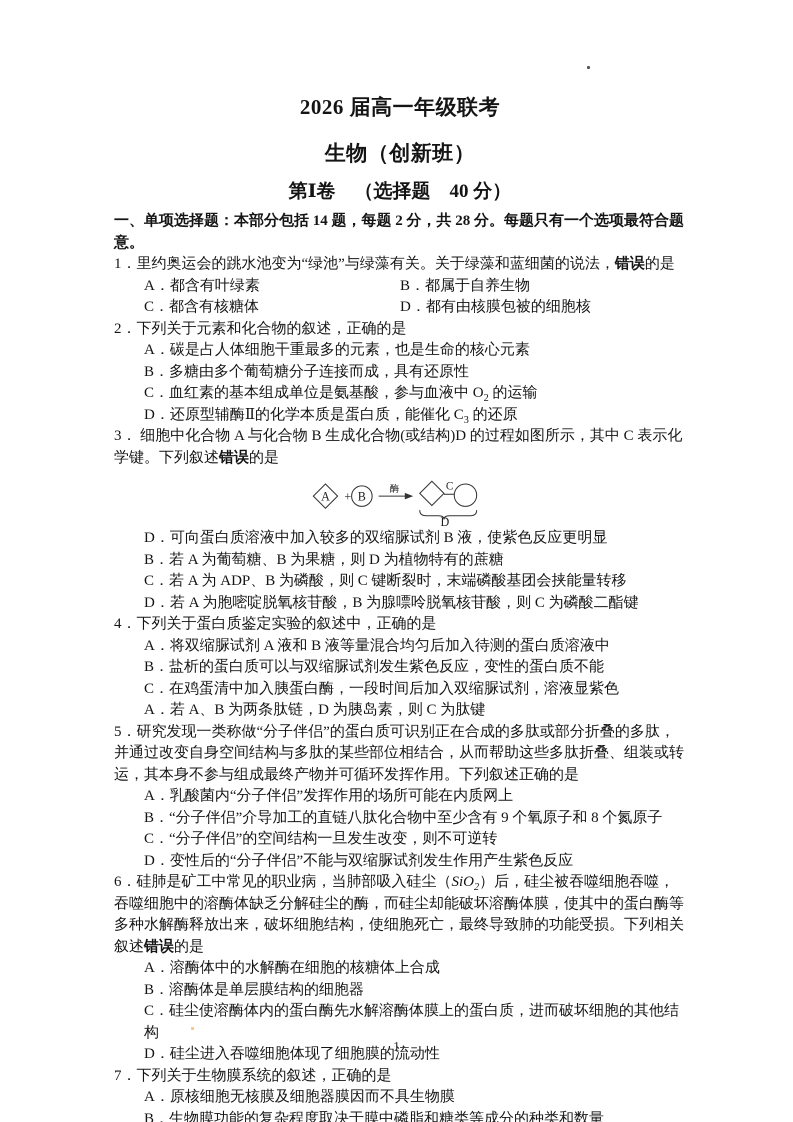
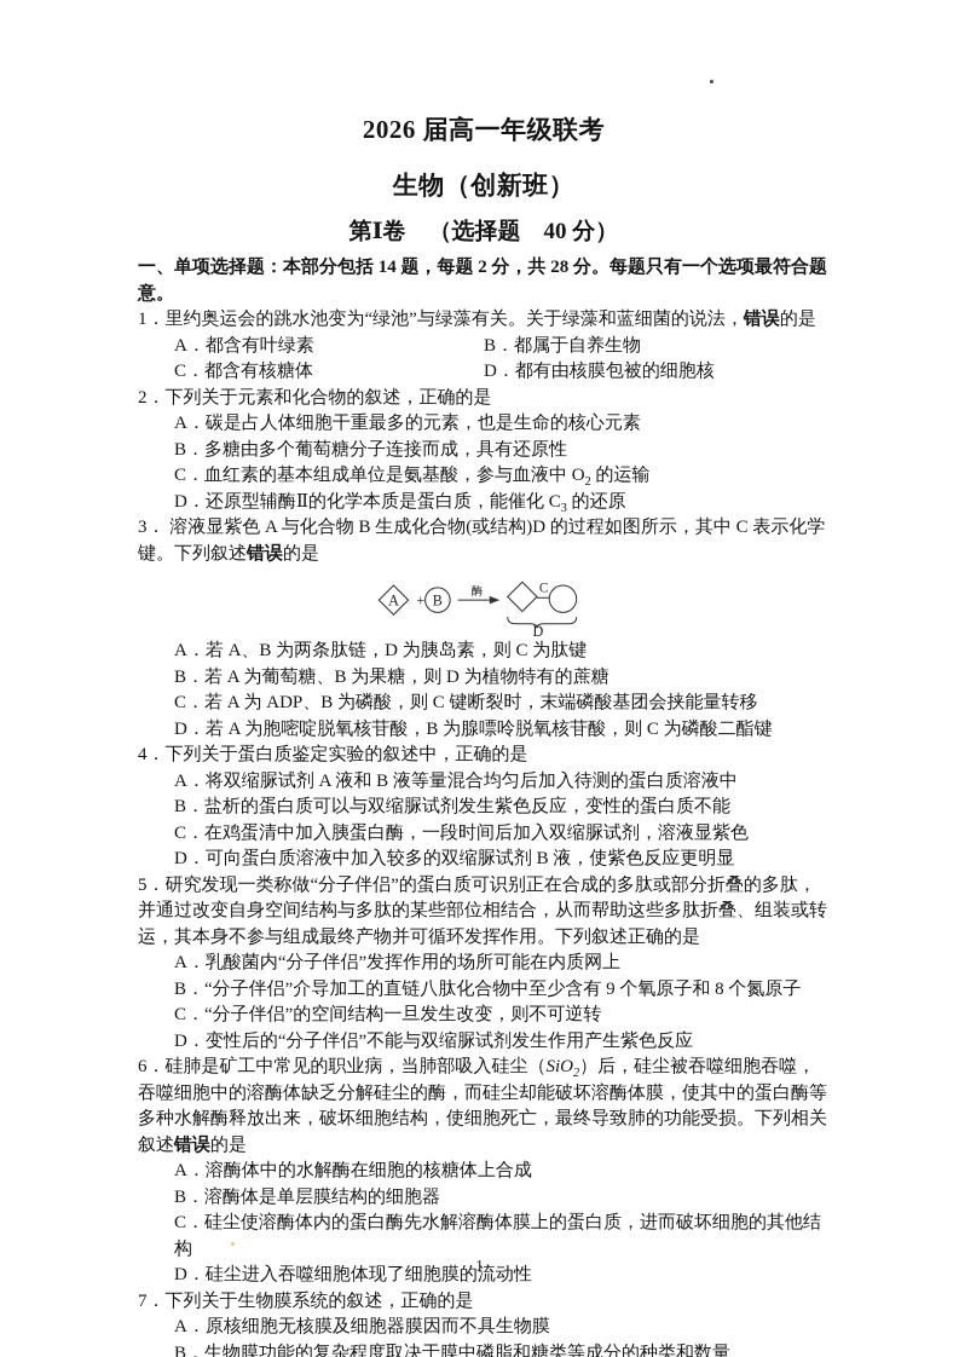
  2026 届高一年级联考
  生物（创新班）
  第Ⅰ卷 （选择题 40 分）
  一、单项选择题：本部分包括 14 题，每题 2 分，共 28 分。每题只有一个选项最符合题意。
  1．里约奥运会的跳水池变为“绿池”与绿藻有关。关于绿藻和蓝细菌的说法，错误的是
  A．都含有叶绿素
  B．都属于自养生物
  C．都含有核糖体
  D．都有由核膜包被的细胞核
  2．下列关于元素和化合物的叙述，正确的是
  A．碳是占人体细胞干重最多的元素，也是生命的核心元素
  B．多糖由多个葡萄糖分子连接而成，具有还原性
  C．血红素的基本组成单位是氨基酸，参与血液中 O2 的运输
  D．还原型辅酶Ⅱ的化学本质是蛋白质，能催化 C3 的还原
- 3． 细胞中化合物 A 与化合物 B 生成化合物(或结构)D 的过程如图所示，其中 C 表示化学键。下列叙述错误的是
+ 3． 溶液显紫色 A 与化合物 B 生成化合物(或结构)D 的过程如图所示，其中 C 表示化学键。下列叙述错误的是
  A
  +
  B
  酶
  C
  D
- D．可向蛋白质溶液中加入较多的双缩脲试剂 B 液，使紫色反应更明显
+ A．若 A、B 为两条肽链，D 为胰岛素，则 C 为肽键
  B．若 A 为葡萄糖、B 为果糖，则 D 为植物特有的蔗糖
  C．若 A 为 ADP、B 为磷酸，则 C 键断裂时，末端磷酸基团会挟能量转移
  D．若 A 为胞嘧啶脱氧核苷酸，B 为腺嘌呤脱氧核苷酸，则 C 为磷酸二酯键
  4．下列关于蛋白质鉴定实验的叙述中，正确的是
  A．将双缩脲试剂 A 液和 B 液等量混合均匀后加入待测的蛋白质溶液中
  B．盐析的蛋白质可以与双缩脲试剂发生紫色反应，变性的蛋白质不能
  C．在鸡蛋清中加入胰蛋白酶，一段时间后加入双缩脲试剂，溶液显紫色
- A．若 A、B 为两条肽链，D 为胰岛素，则 C 为肽键
+ D．可向蛋白质溶液中加入较多的双缩脲试剂 B 液，使紫色反应更明显
  5．研究发现一类称做“分子伴侣”的蛋白质可识别正在合成的多肽或部分折叠的多肽，并通过改变自身空间结构与多肽的某些部位相结合，从而帮助这些多肽折叠、组装或转运，其本身不参与组成最终产物并可循环发挥作用。下列叙述正确的是
  A．乳酸菌内“分子伴侣”发挥作用的场所可能在内质网上
  B．“分子伴侣”介导加工的直链八肽化合物中至少含有 9 个氧原子和 8 个氮原子
  C．“分子伴侣”的空间结构一旦发生改变，则不可逆转
  D．变性后的“分子伴侣”不能与双缩脲试剂发生作用产生紫色反应
  6．硅肺是矿工中常见的职业病，当肺部吸入硅尘（SiO2）后，硅尘被吞噬细胞吞噬，吞噬细胞中的溶酶体缺乏分解硅尘的酶，而硅尘却能破坏溶酶体膜，使其中的蛋白酶等多种水解酶释放出来，破坏细胞结构，使细胞死亡，最终导致肺的功能受损。下列相关叙述错误的是
  A．溶酶体中的水解酶在细胞的核糖体上合成
  B．溶酶体是单层膜结构的细胞器
  C．硅尘使溶酶体内的蛋白酶先水解溶酶体膜上的蛋白质，进而破坏细胞的其他结构
  D．硅尘进入吞噬细胞体现了细胞膜的流动性
  7．下列关于生物膜系统的叙述，正确的是
  A．原核细胞无核膜及细胞器膜因而不具生物膜
  B．生物膜功能的复杂程度取决于膜中磷脂和糖类等成分的种类和数量
  1
